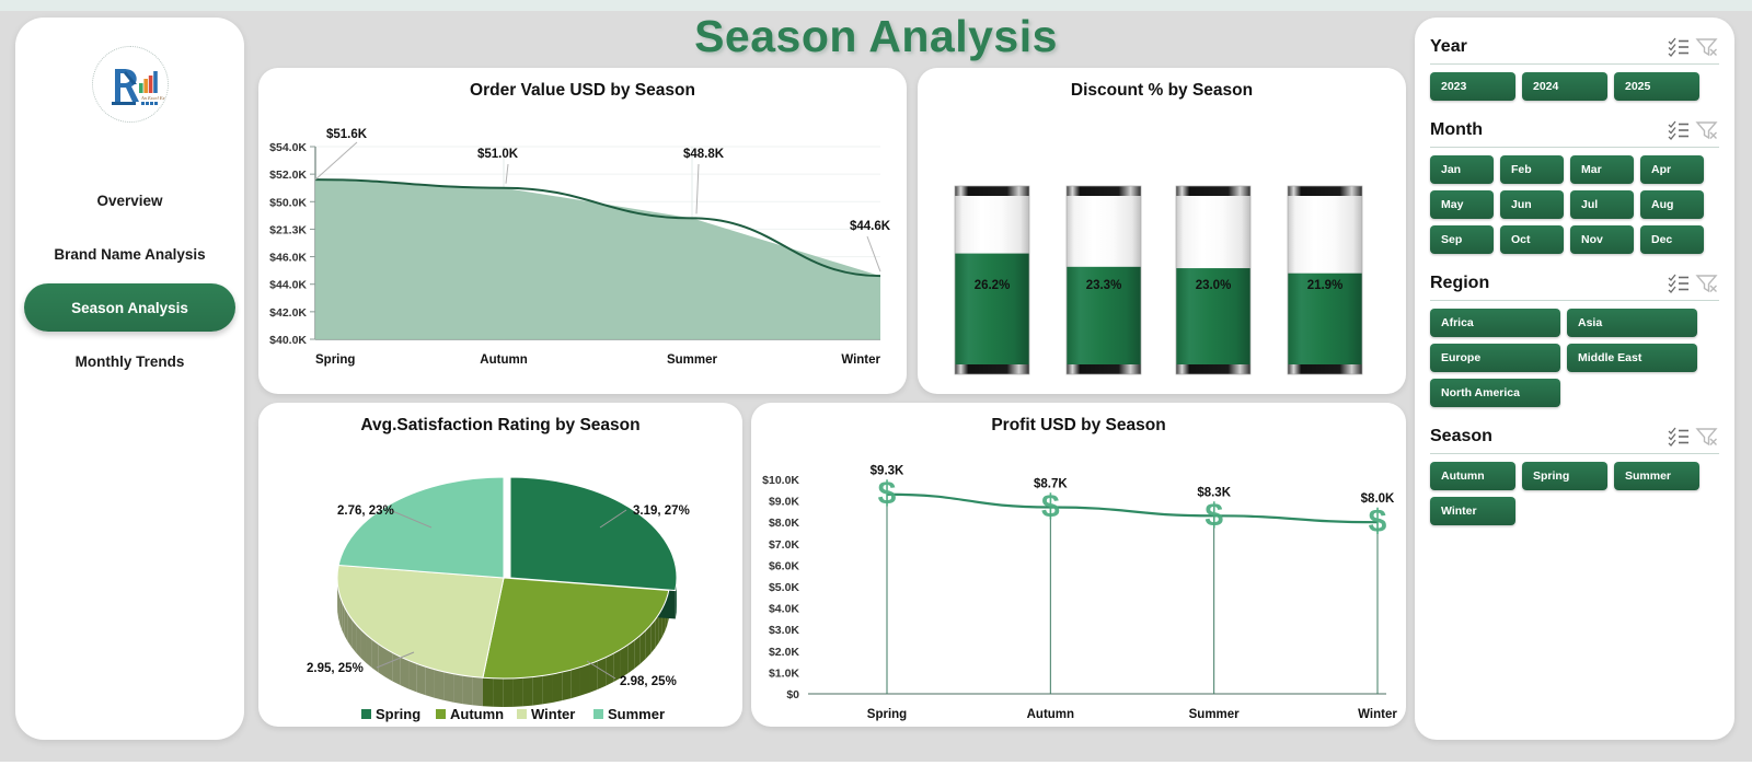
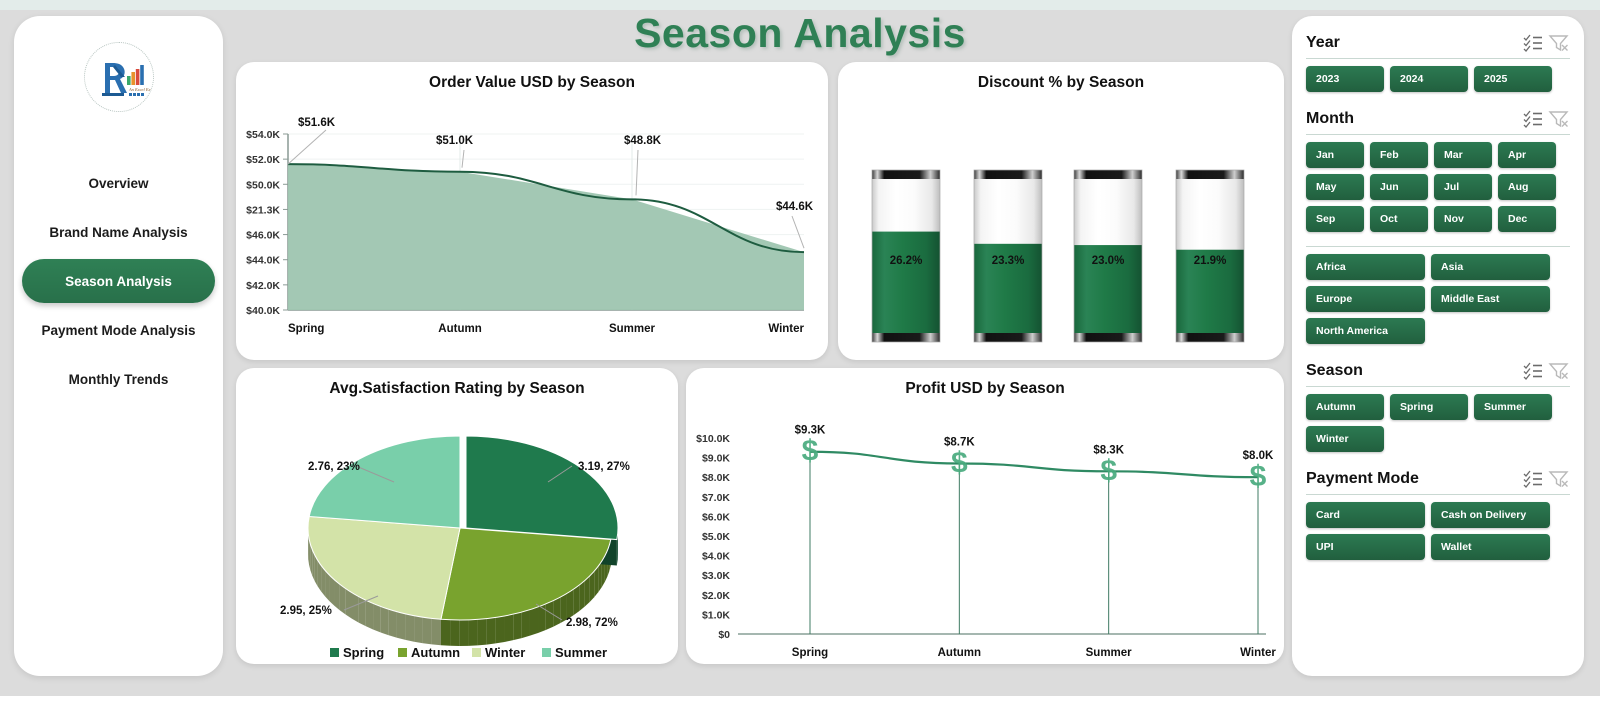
  Overview
  Brand Name Analysis
  Season Analysis
+ Payment Mode Analysis
  Monthly Trends
  Season Analysis
  Order Value USD by Season
  $40.0K
  $42.0K
  $44.0K
  $46.0K
  $21.3K
  $50.0K
  $52.0K
  $54.0K
  $51.6K
  $51.0K
  $48.8K
  $44.6K
  Spring
  Autumn
  Summer
  Winter
  Discount % by Season
  26.2%
  23.3%
  23.0%
  21.9%
  Avg.Satisfaction Rating by Season
  3.19, 27%
- 2.98, 25%
+ 2.98, 72%
  2.95, 25%
  2.76, 23%
  Spring
  Autumn
  Winter
  Summer
  Profit USD by Season
  $0
  $1.0K
  $2.0K
  $3.0K
  $4.0K
  $5.0K
  $6.0K
  $7.0K
  $8.0K
  $9.0K
  $10.0K
  $
  $9.3K
  Spring
  $
  $8.7K
  Autumn
  $
  $8.3K
  Summer
  $
  $8.0K
  Winter
  Year
  2023
  2024
  2025
  Month
  Jan
  Feb
  Mar
  Apr
  May
  Jun
  Jul
  Aug
  Sep
  Oct
  Nov
  Dec
- Region
  Africa
  Asia
  Europe
  Middle East
  North America
  Season
  Autumn
  Spring
  Summer
  Winter
+ Payment Mode
+ Card
+ Cash on Delivery
+ UPI
+ Wallet
